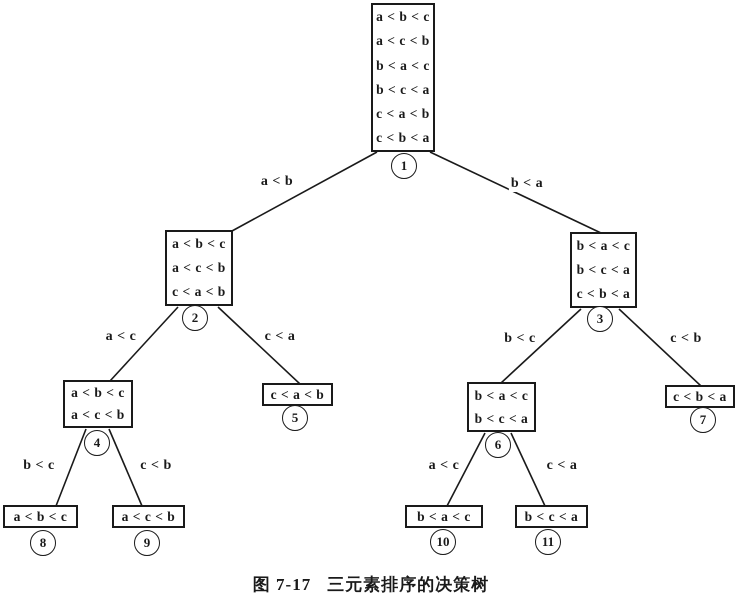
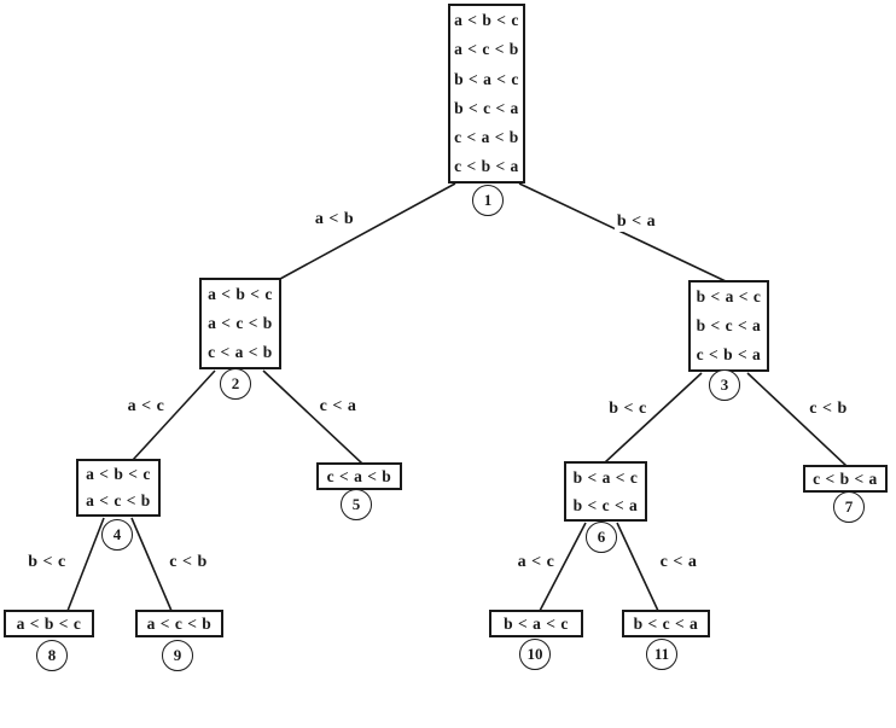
  a < b < c
  a < c < b
  b < a < c
  b < c < a
  c < a < b
  c < b < a
  1
  a < b < c
  a < c < b
  c < a < b
  2
  b < a < c
  b < c < a
  c < b < a
  3
  a < b < c
  a < c < b
  4
  c < a < b
  5
  b < a < c
  b < c < a
  6
  c < b < a
  7
  a < b < c
  8
  a < c < b
  9
  b < a < c
  10
  b < c < a
  11
  a < b
  b < a
  a < c
  c < a
  b < c
  c < b
  b < c
  c < b
  a < c
  c < a
- 图 7-17 三元素排序的决策树
